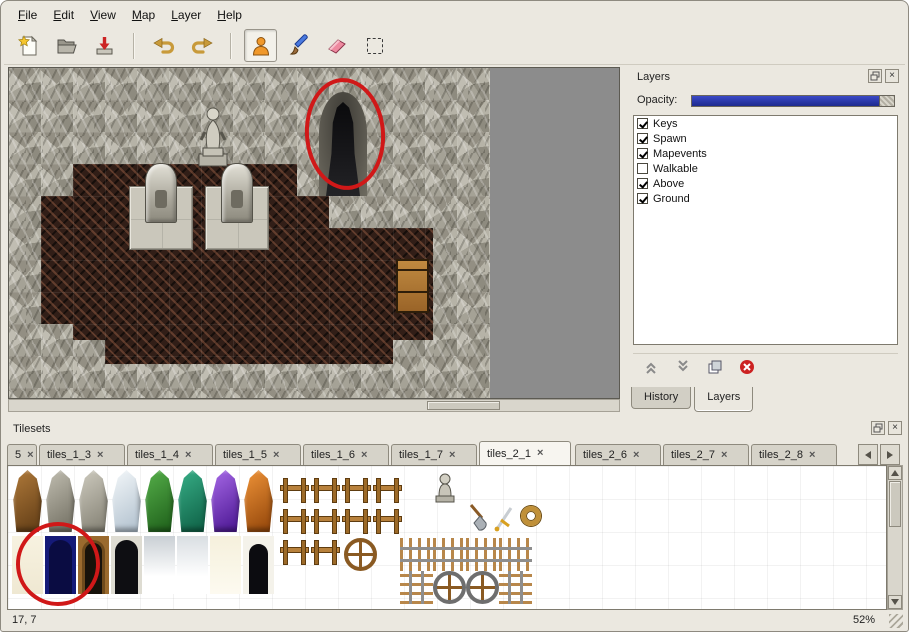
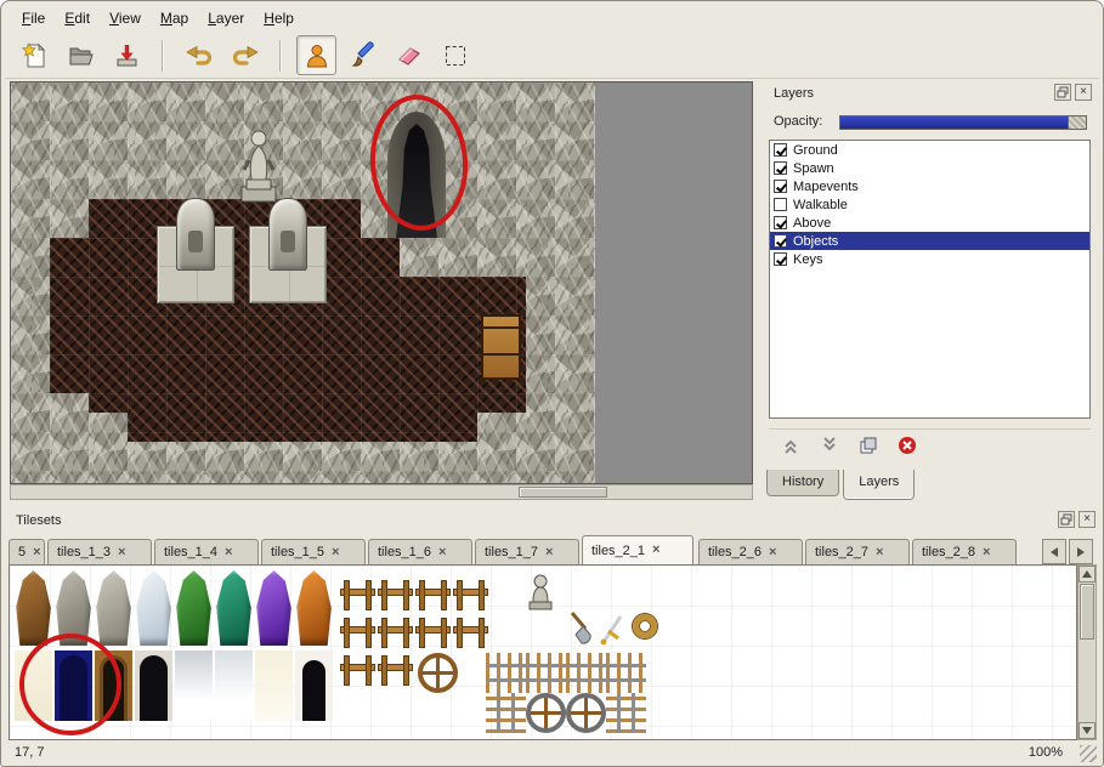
  File
  Edit
  View
  Map
  Layer
  Help
  Layers
  ×
  Opacity:
- Keys
+ Ground
  Spawn
  Mapevents
  Walkable
  Above
+ Objects
- Ground
+ Keys
  History
  Layers
  Tilesets
  ×
  5
  ×
  tiles_1_3
  ×
  tiles_1_4
  ×
  tiles_1_5
  ×
  tiles_1_6
  ×
  tiles_1_7
  ×
  tiles_2_1
  ×
  tiles_2_6
  ×
  tiles_2_7
  ×
  tiles_2_8
  ×
  17, 7
- 52%
+ 100%
